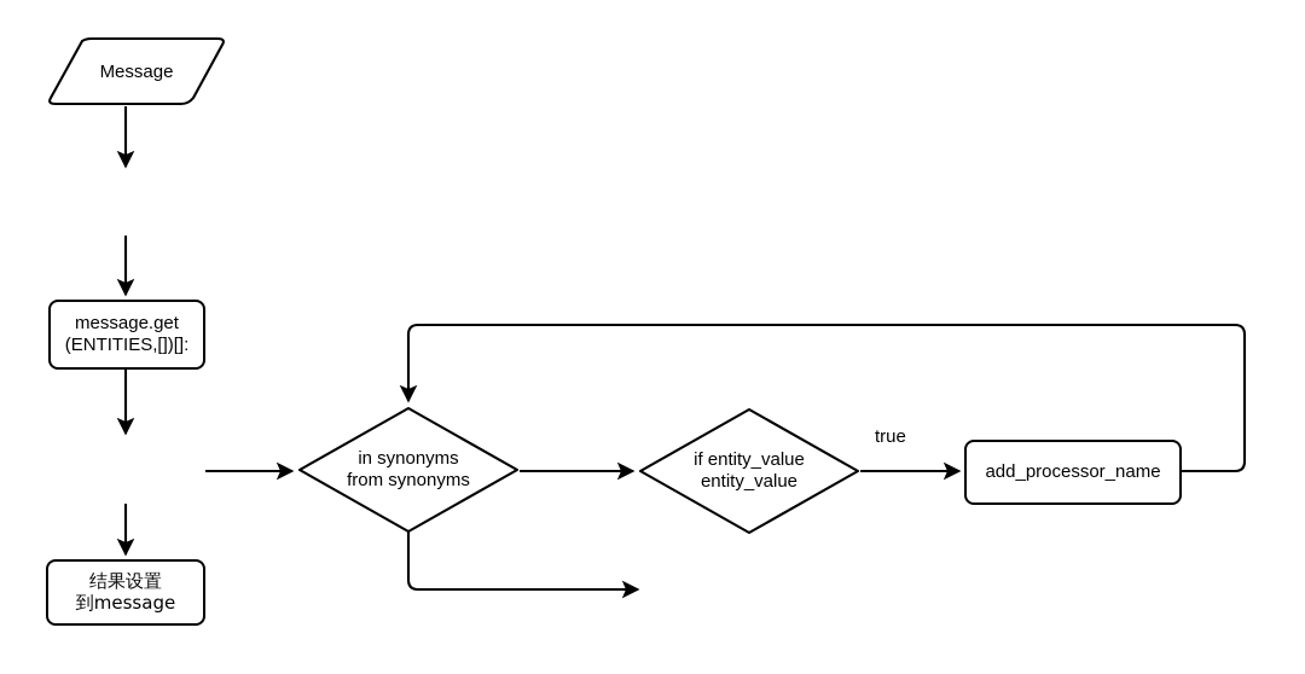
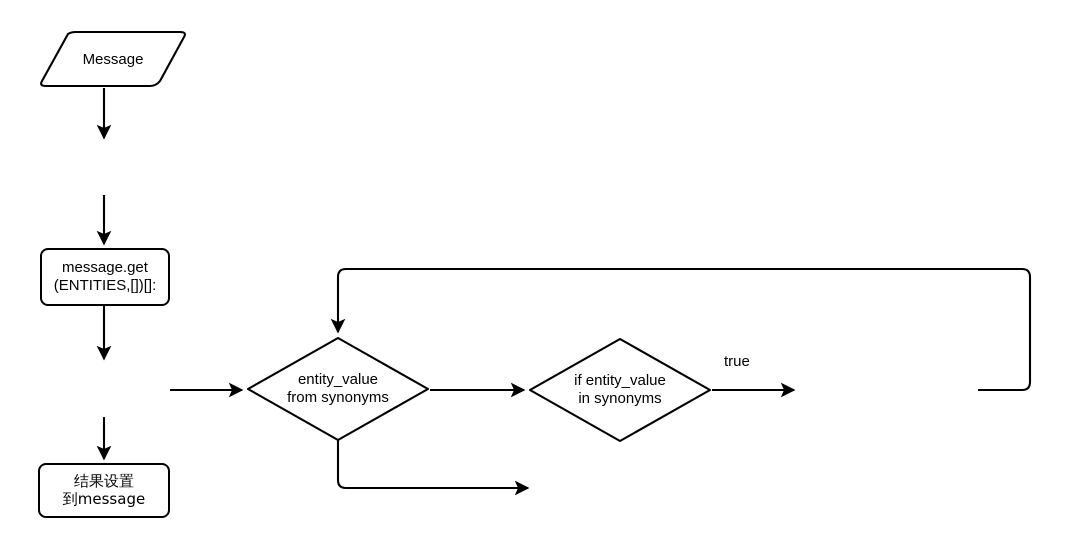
  Message
  message.get
  (ENTITIES,[])[]:
  结果设置
  到message
- in synonyms
+ entity_value
  from synonyms
  if entity_value
- entity_value
+ in synonyms
- add_processor_name
  true
